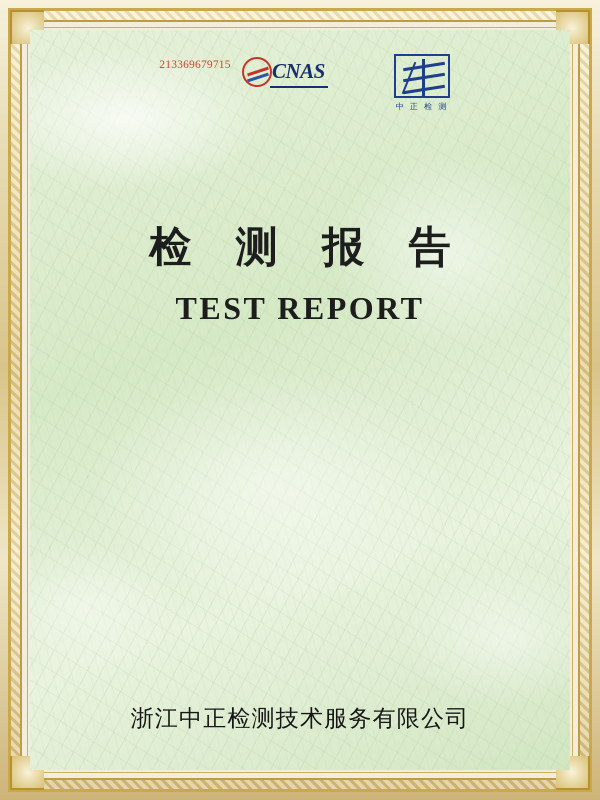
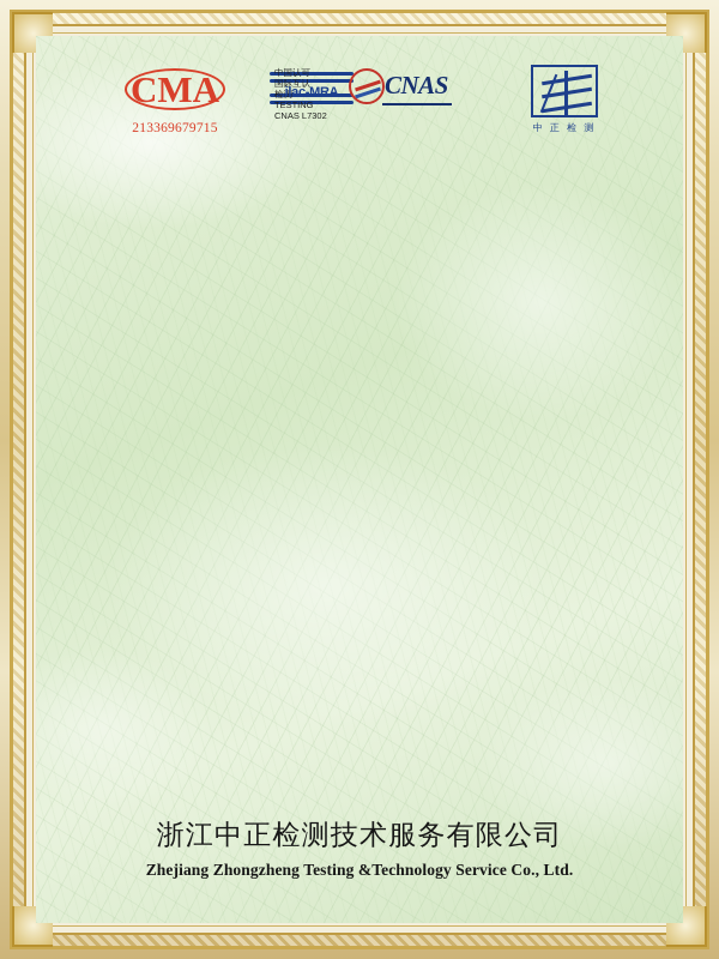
+ CMA
  213369679715
+ ilac-MRA
+ 中国认可
+ 国际互认
+ 检测
+ TESTING
+ CNAS L7302
  CNAS
  中 正 检 测
- 检 测 报 告
- TEST REPORT
  浙江中正检测技术服务有限公司
+ Zhejiang Zhongzheng Testing &Technology Service Co., Ltd.
